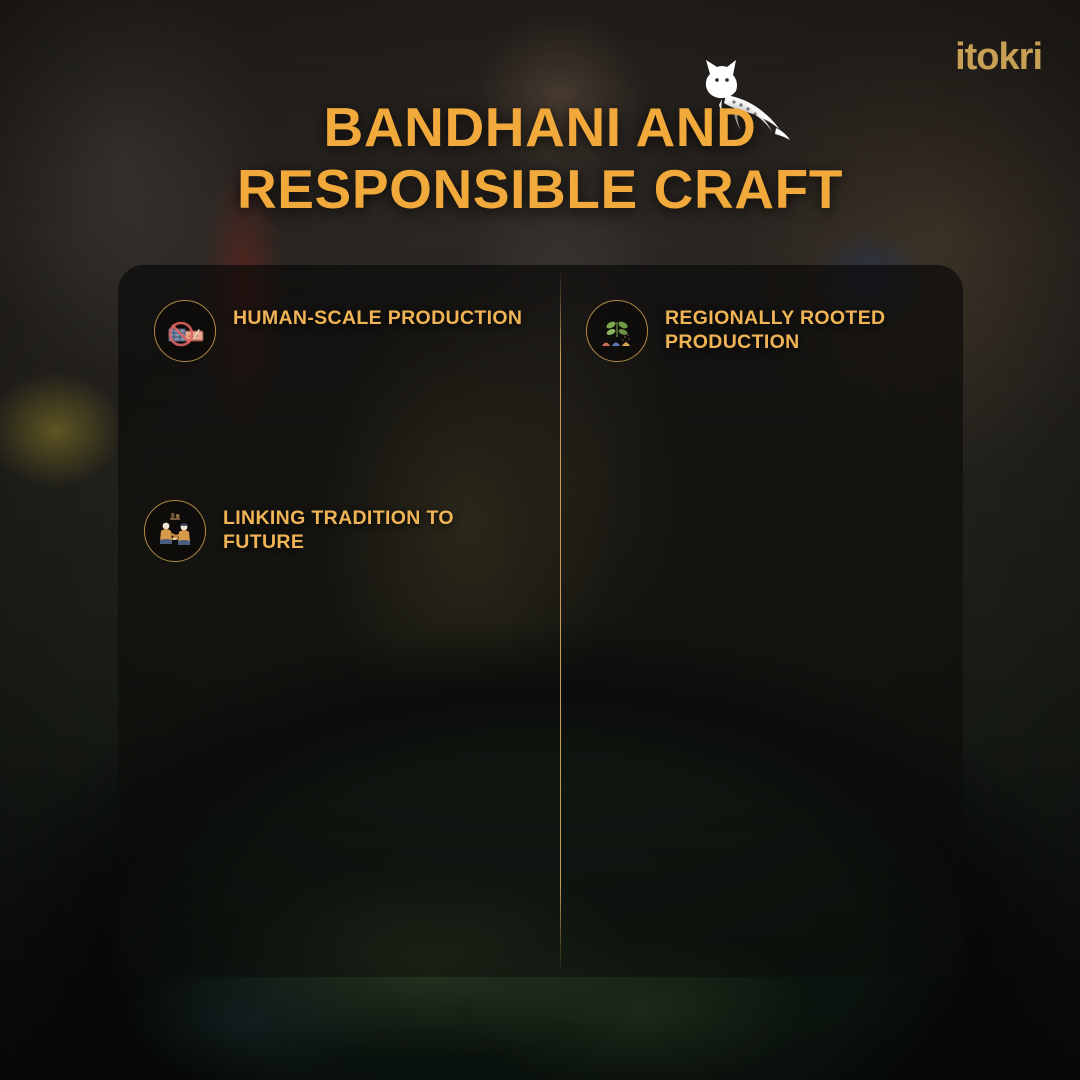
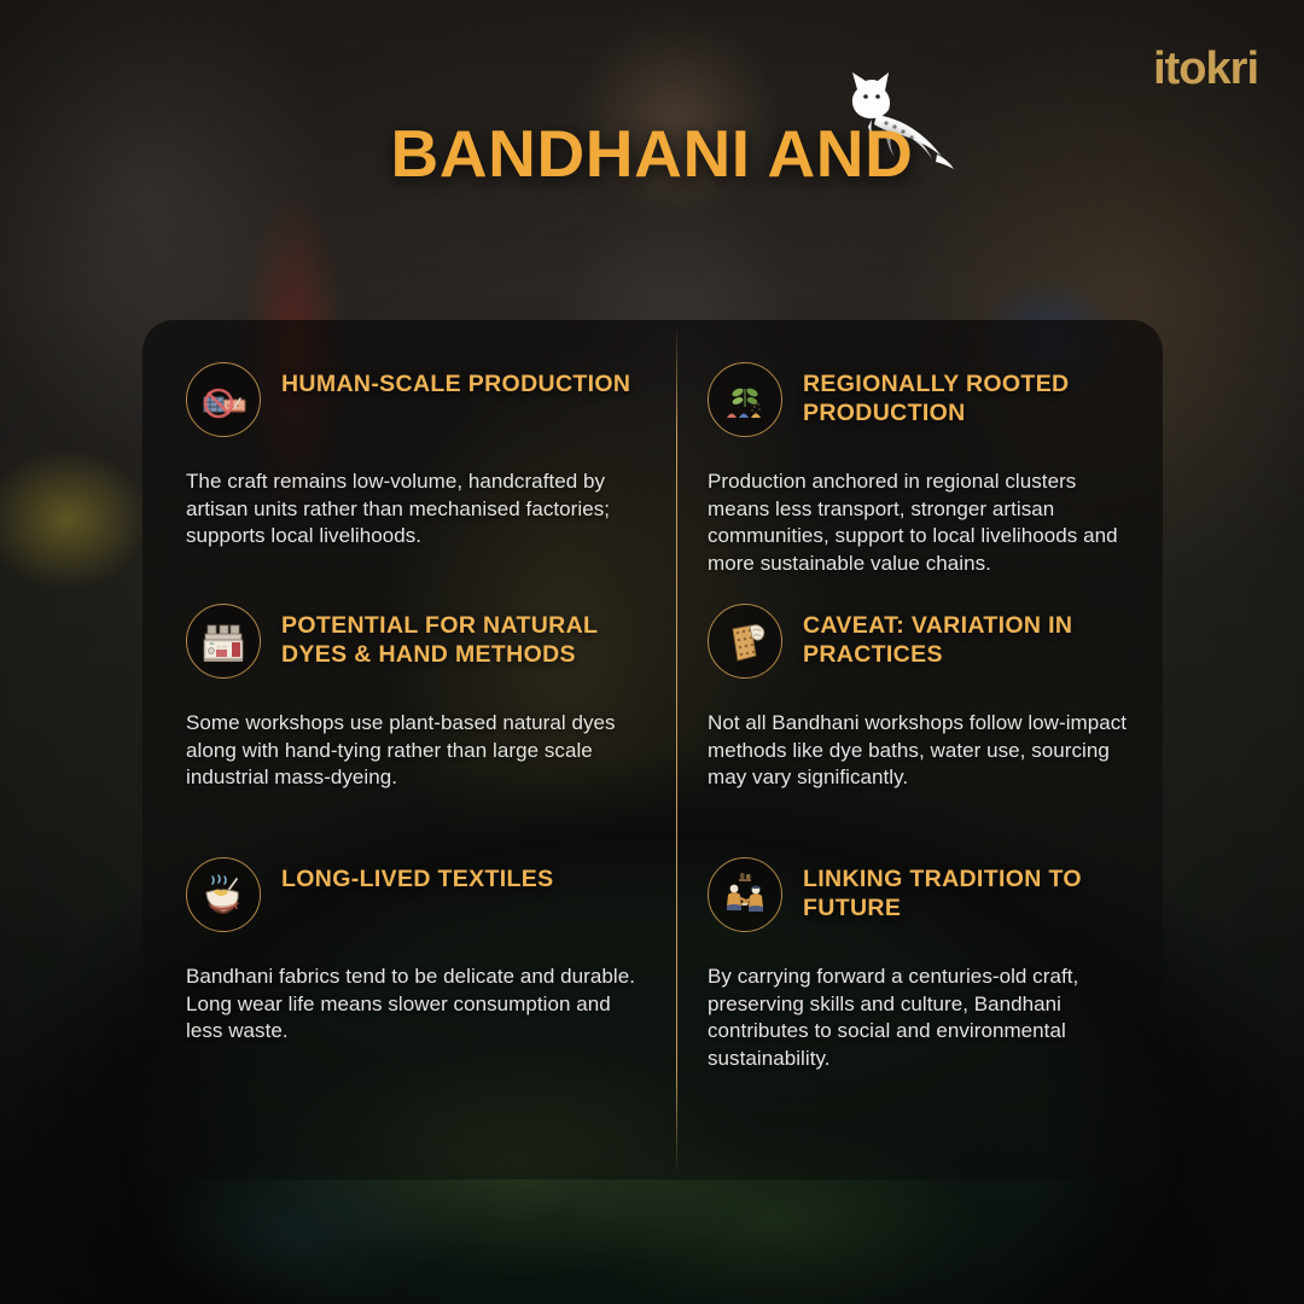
  BANDHANI AND
- RESPONSIBLE CRAFT
  itokri
  HUMAN-SCALE PRODUCTION
+ The craft remains low-volume, handcrafted by artisan units rather than mechanised factories; supports local livelihoods.
  REGIONALLY ROOTED PRODUCTION
+ Production anchored in regional clusters means less transport, stronger artisan communities, support to local livelihoods and more sustainable value chains.
+ POTENTIAL FOR NATURAL DYES & HAND METHODS
+ Some workshops use plant-based natural dyes along with hand-tying rather than large scale industrial mass-dyeing.
+ CAVEAT: VARIATION IN PRACTICES
+ Not all Bandhani workshops follow low-impact methods like dye baths, water use, sourcing may vary significantly.
+ LONG-LIVED TEXTILES
+ Bandhani fabrics tend to be delicate and durable. Long wear life means slower consumption and less waste.
  LINKING TRADITION TO FUTURE
+ By carrying forward a centuries-old craft, preserving skills and culture, Bandhani contributes to social and environmental sustainability.
